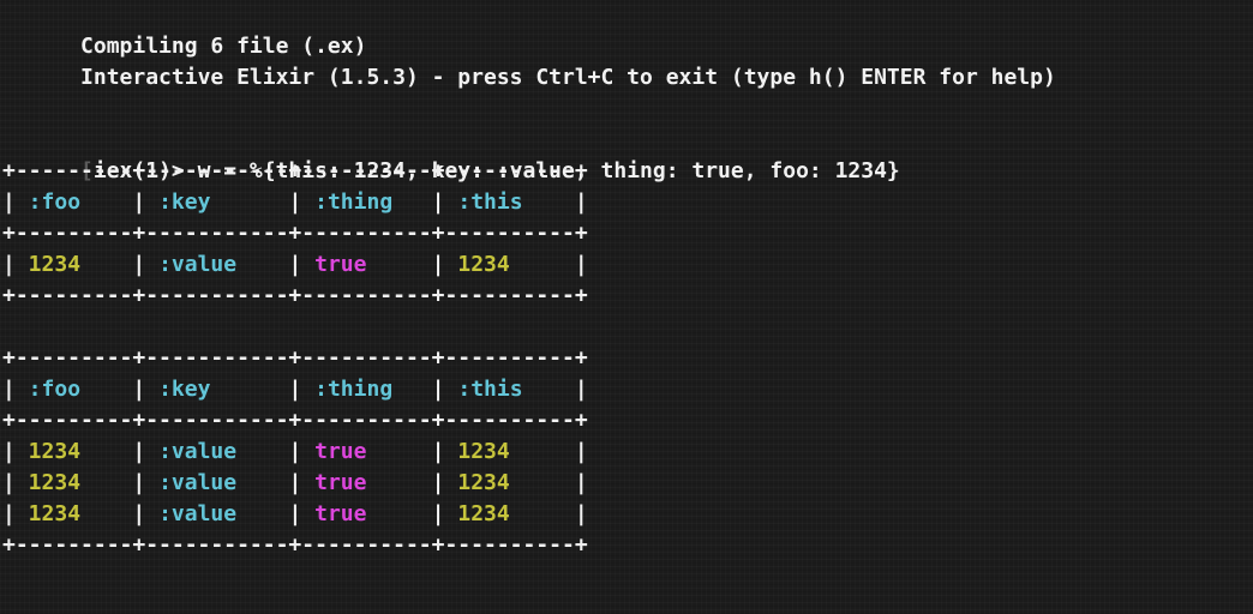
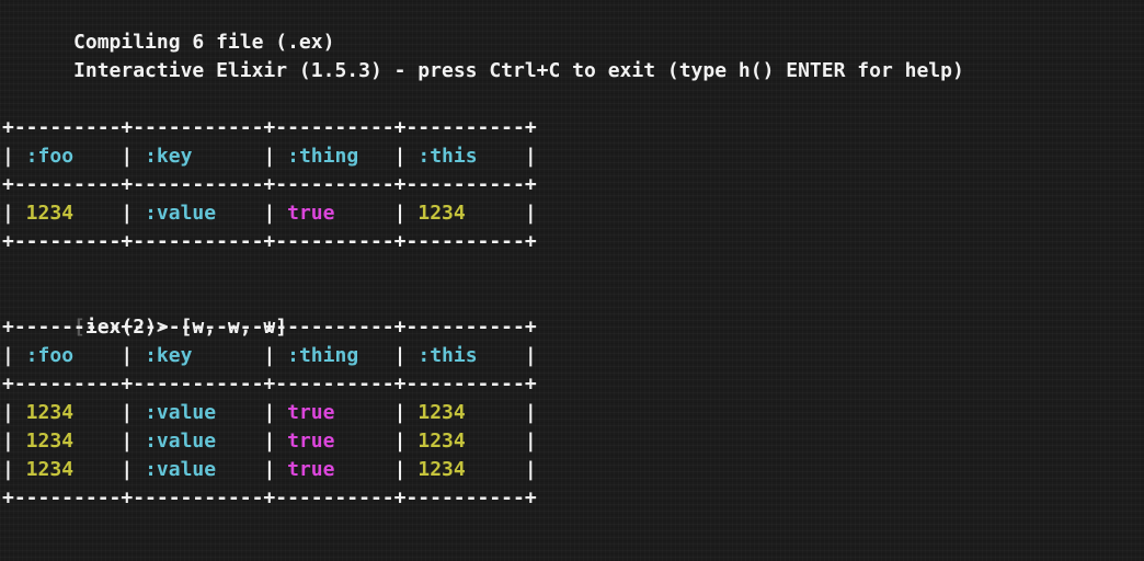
  Compiling 6 file (.ex)
  Interactive Elixir (1.5.3) - press Ctrl+C to exit (type h() ENTER for help)
- [iex(1)> w = %{this: 1234, key: :value, thing: true, foo: 1234}
  +---------+-----------+----------+----------+
  | :foo | :key | :thing | :this |
  +---------+-----------+----------+----------+
  | 1234 | :value | true | 1234 |
  +---------+-----------+----------+----------+
+ [iex(2)> [w, w, w]
  +---------+-----------+----------+----------+
  | :foo | :key | :thing | :this |
  +---------+-----------+----------+----------+
  | 1234 | :value | true | 1234 |
  | 1234 | :value | true | 1234 |
  | 1234 | :value | true | 1234 |
  +---------+-----------+----------+----------+
